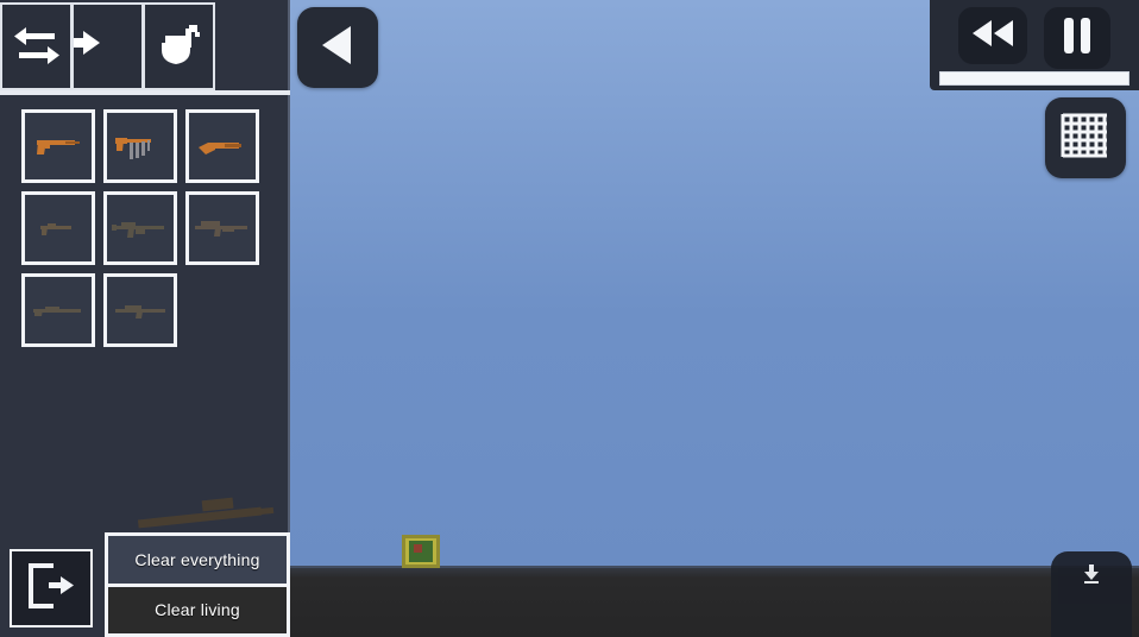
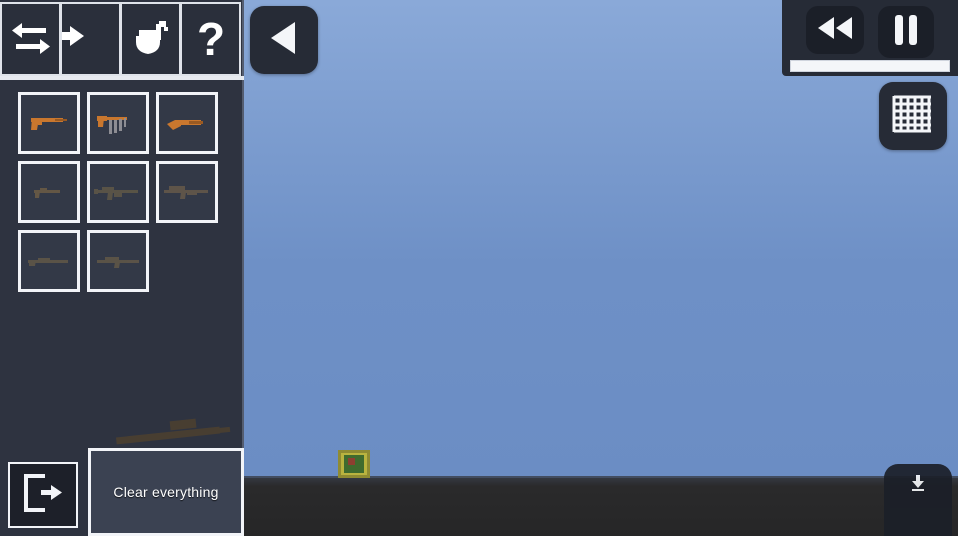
+ ?
  Clear everything
- Clear living
